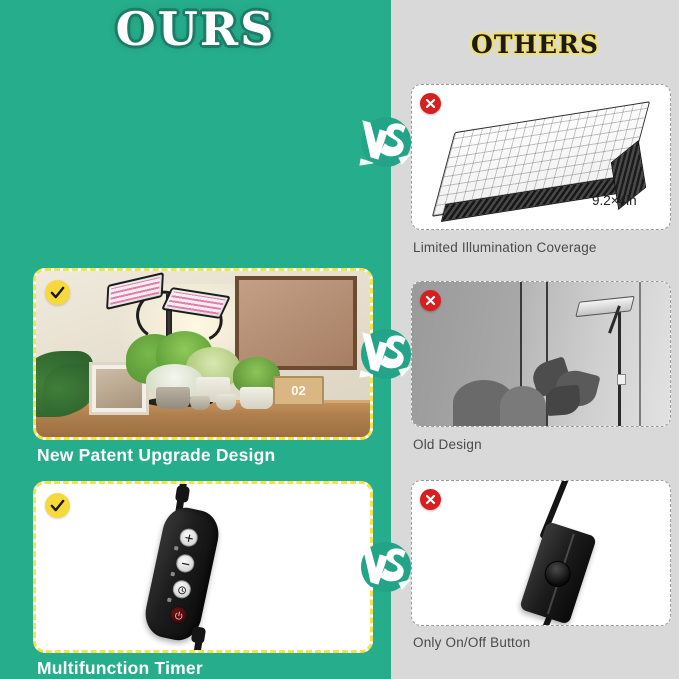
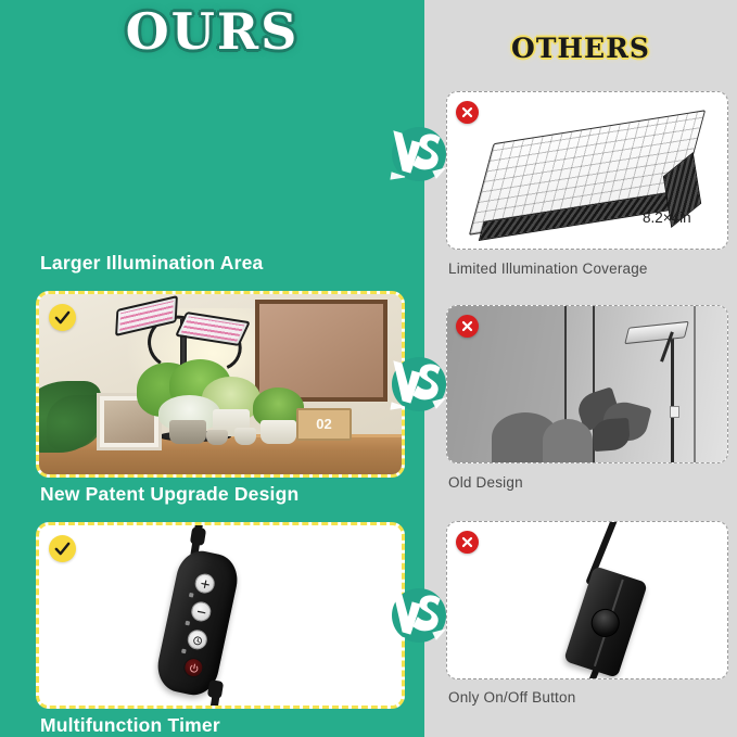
  OURS
  OTHERS
+ Larger Illumination Area
- 9.2×4in
+ 8.2×4in
  Limited Illumination Coverage
  02
  New Patent Upgrade Design
  Old Design
  Multifunction Timer
  Only On/Off Button
